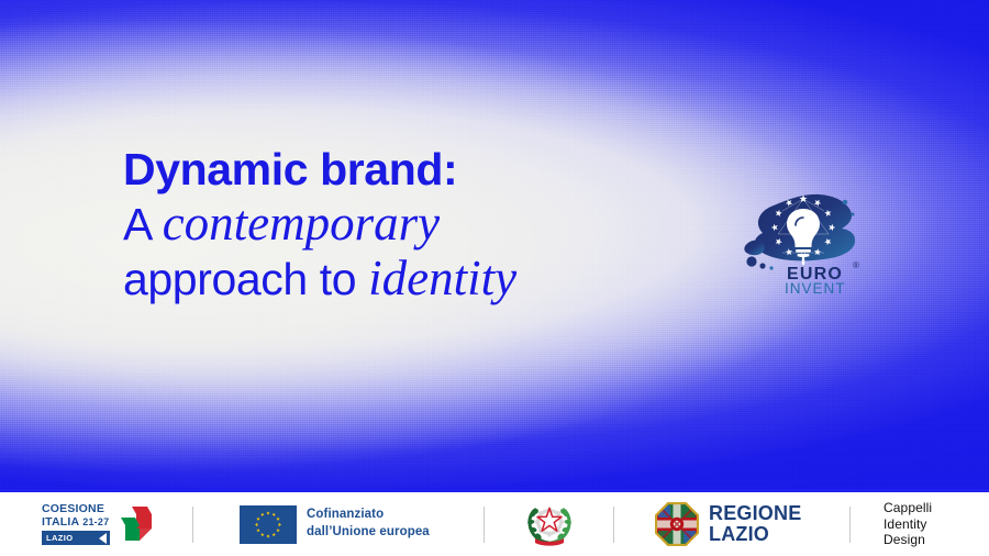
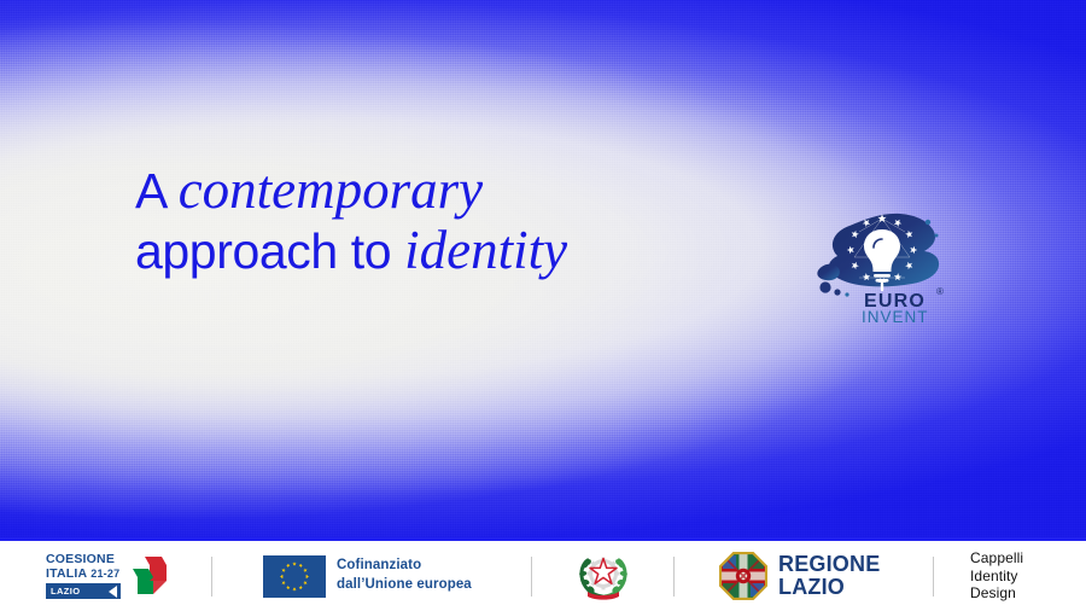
- Dynamic brand:
  A contemporary
  approach to identity
  EURO
  INVENT
  ®
  COESIONE
  ITALIA
  21-27
  LAZIO
  Cofinanziato
  dall’Unione europea
  REGIONE
  LAZIO
  Cappelli
  Identity
  Design
